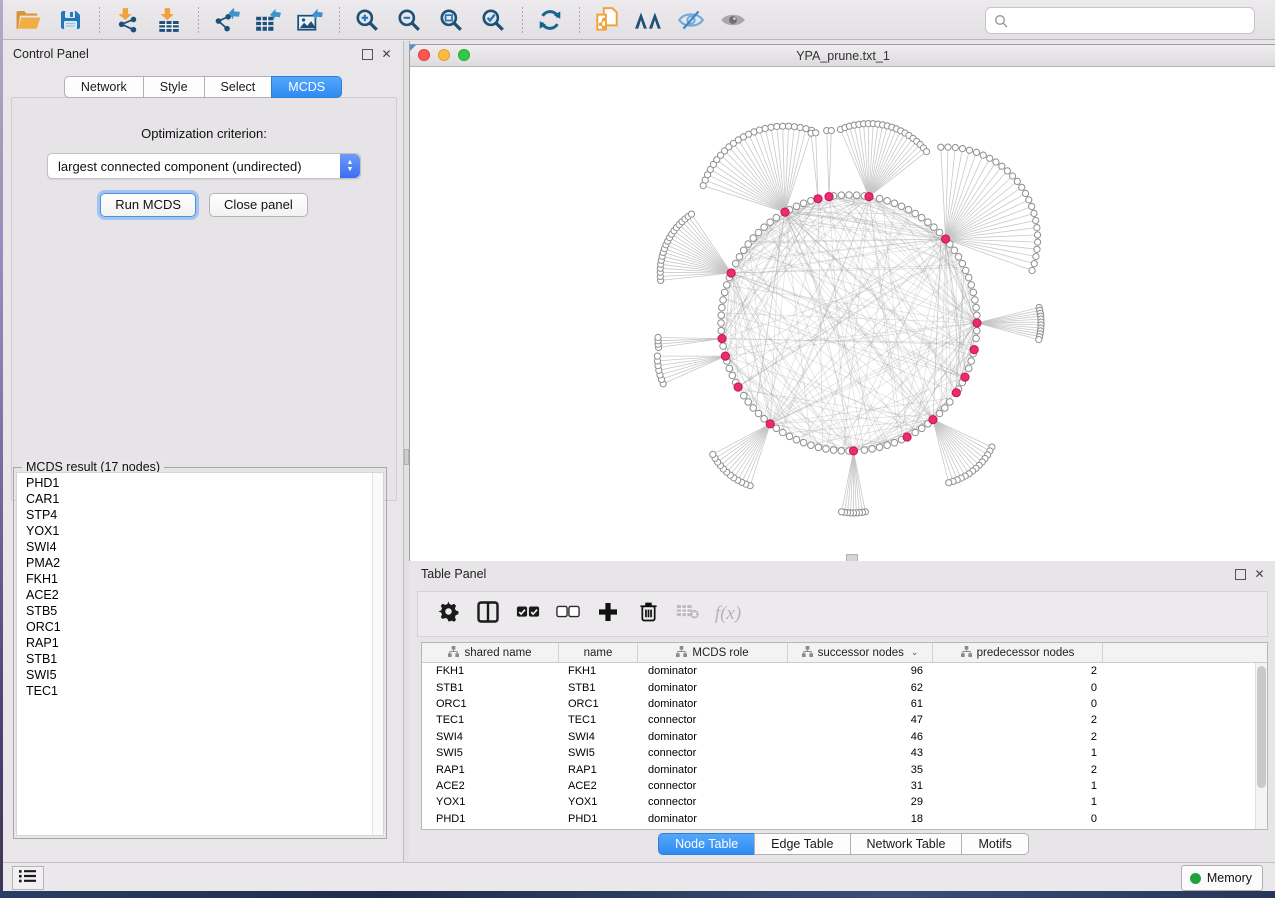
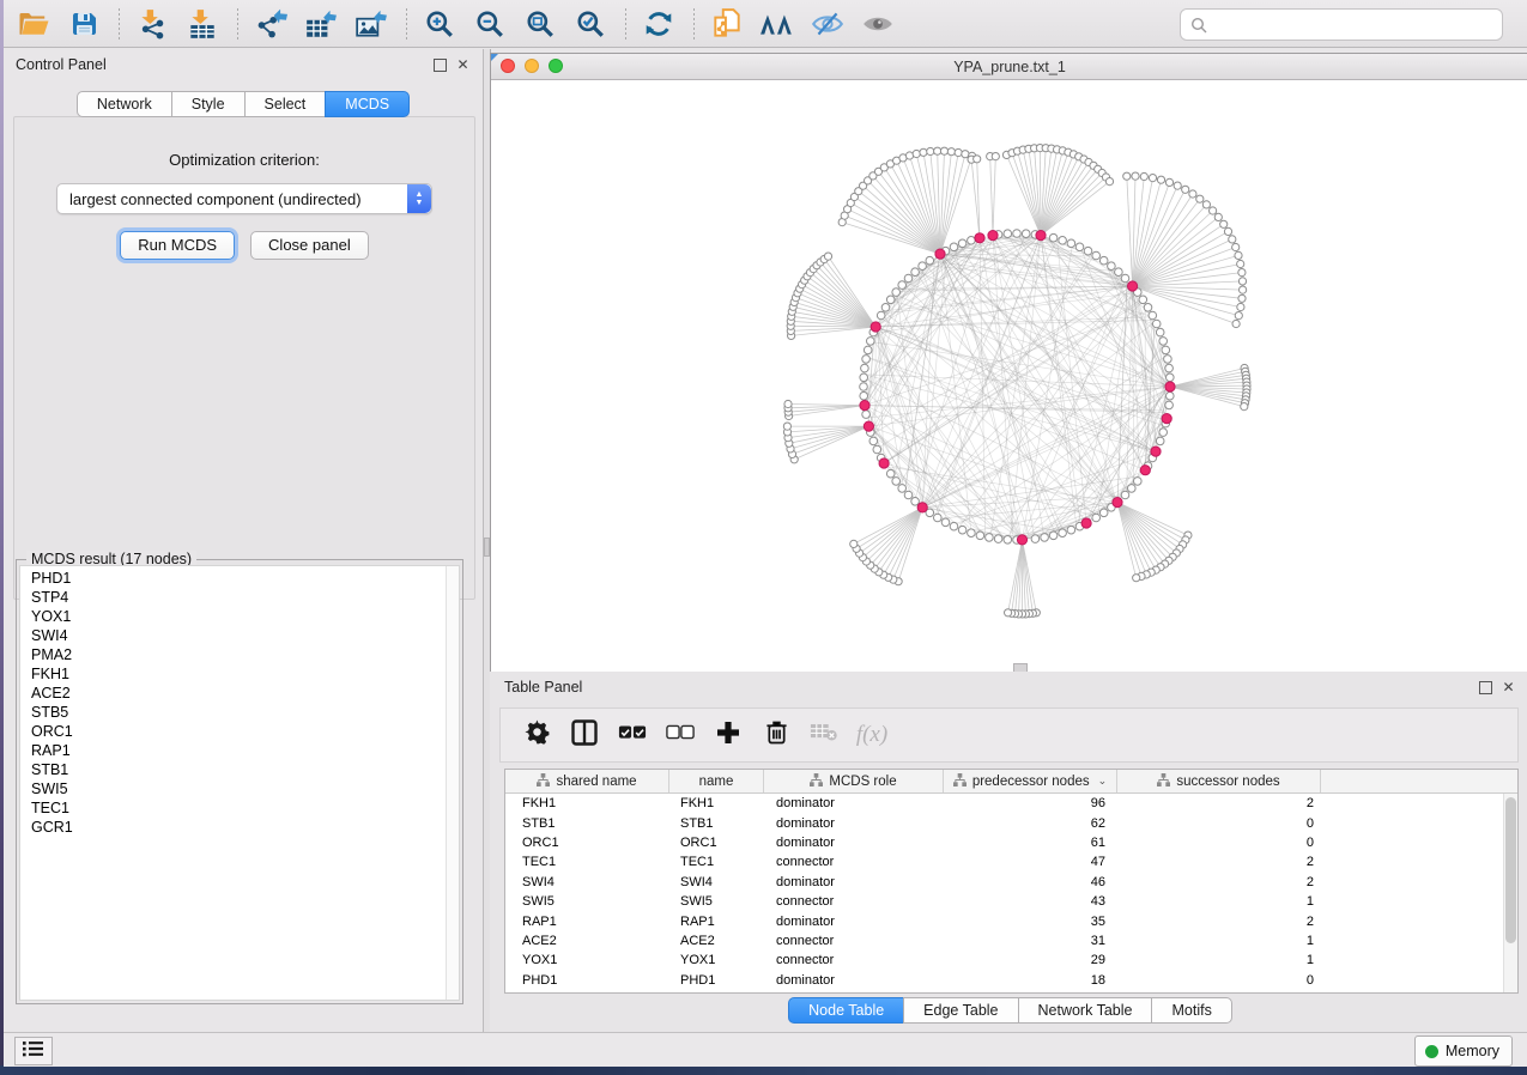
  Control Panel
  ✕
  Network
  Style
  Select
  MCDS
  Optimization criterion:
  largest connected component (undirected)
  Run MCDS
  Close panel
  MCDS result (17 nodes)
  PHD1
- CAR1
  STP4
  YOX1
  SWI4
  PMA2
  FKH1
  ACE2
  STB5
  ORC1
  RAP1
  STB1
  SWI5
  TEC1
+ GCR1
  YPA_prune.txt_1
  Table Panel
  ✕
  f(x)
  shared name
  name
  MCDS role
- successor nodes
+ predecessor nodes
  ⌄
- predecessor nodes
+ successor nodes
  FKH1
  FKH1
  dominator
  96
  2
  STB1
  STB1
  dominator
  62
  0
  ORC1
  ORC1
  dominator
  61
  0
  TEC1
  TEC1
  connector
  47
  2
  SWI4
  SWI4
  dominator
  46
  2
  SWI5
  SWI5
  connector
  43
  1
  RAP1
  RAP1
  dominator
  35
  2
  ACE2
  ACE2
  connector
  31
  1
  YOX1
  YOX1
  connector
  29
  1
  PHD1
  PHD1
  dominator
  18
  0
  Node Table
  Edge Table
  Network Table
  Motifs
  Memory
